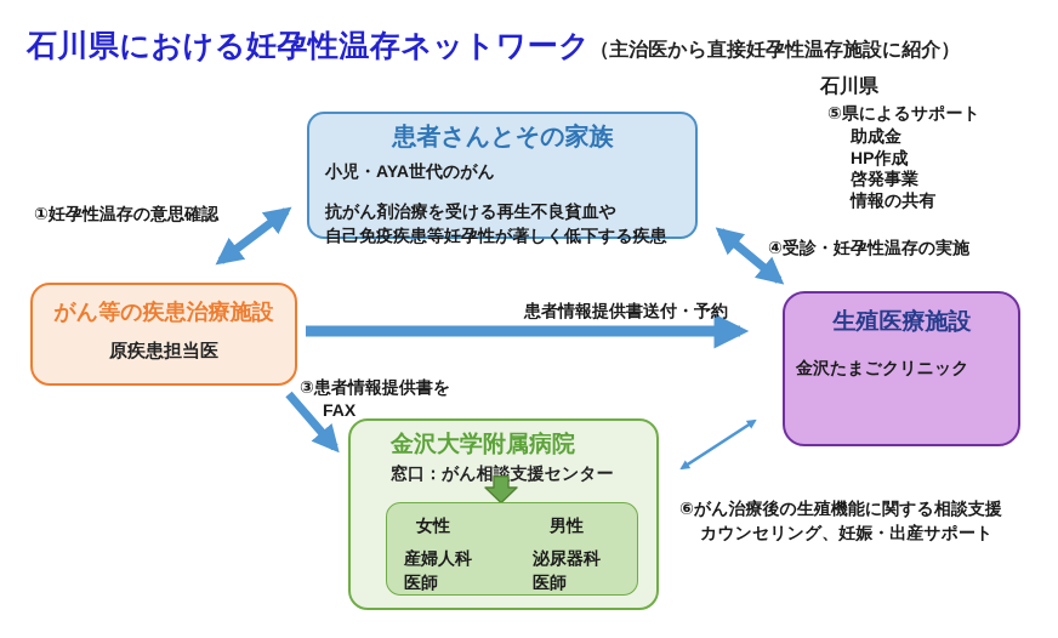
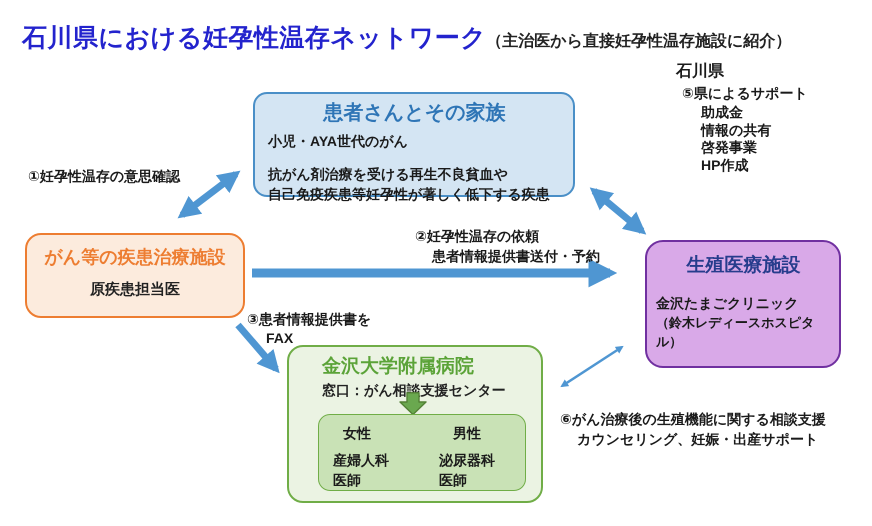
  石川県における妊孕性温存ネットワーク（主治医から直接妊孕性温存施設に紹介）
  患者さんとその家族
  小児・AYA世代のがん
  抗がん剤治療を受ける再生不良貧血や
  自己免疫疾患等妊孕性が著しく低下する疾患
  石川県
  ⑤県によるサポート
  助成金
- HP作成
+ 情報の共有
  啓発事業
- 情報の共有
+ HP作成
  ①妊孕性温存の意思確認
+ ②妊孕性温存の依頼
  患者情報提供書送付・予約
  ③患者情報提供書を
  FAX
- ④受診・妊孕性温存の実施
  ⑥がん治療後の生殖機能に関する相談支援
  カウンセリング、妊娠・出産サポート
  がん等の疾患治療施設
  原疾患担当医
  生殖医療施設
  金沢たまごクリニック
+ （鈴木レディースホスピタル）
  金沢大学附属病院
  窓口：がん相談支援センター
  女性
  産婦人科
  医師
  男性
  泌尿器科
  医師
